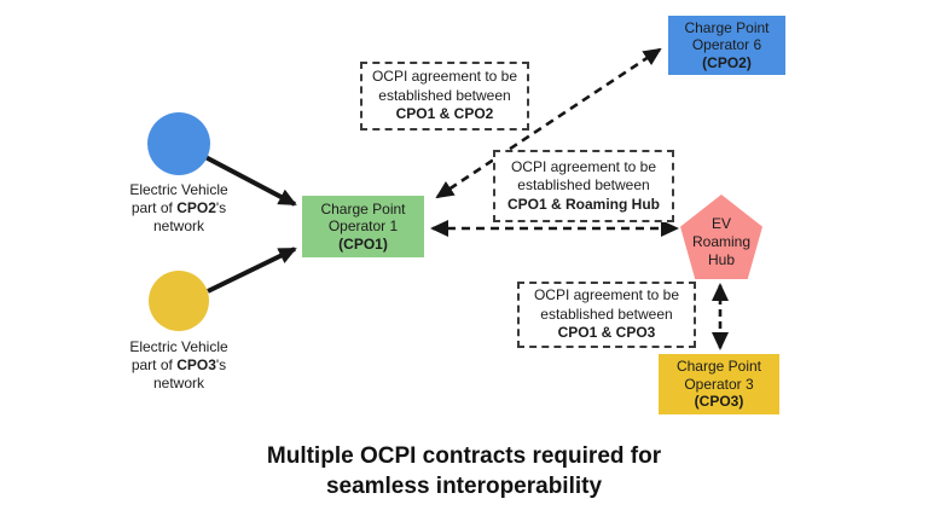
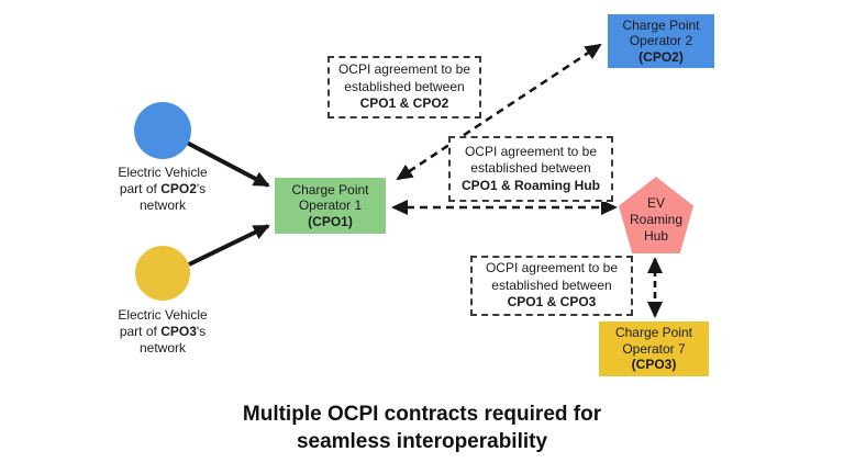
  Electric Vehicle
  part of CPO2's
  network
  Electric Vehicle
  part of CPO3's
  network
  Charge Point
  Operator 1
  (CPO1)
  Charge Point
- Operator 6
+ Operator 2
  (CPO2)
  Charge Point
- Operator 3
+ Operator 7
  (CPO3)
  EV
  Roaming
  Hub
  OCPI agreement to be
  established between
  CPO1 & CPO2
  OCPI agreement to be
  established between
  CPO1 & Roaming Hub
  OCPI agreement to be
  established between
  CPO1 & CPO3
  Multiple OCPI contracts required for
  seamless interoperability
